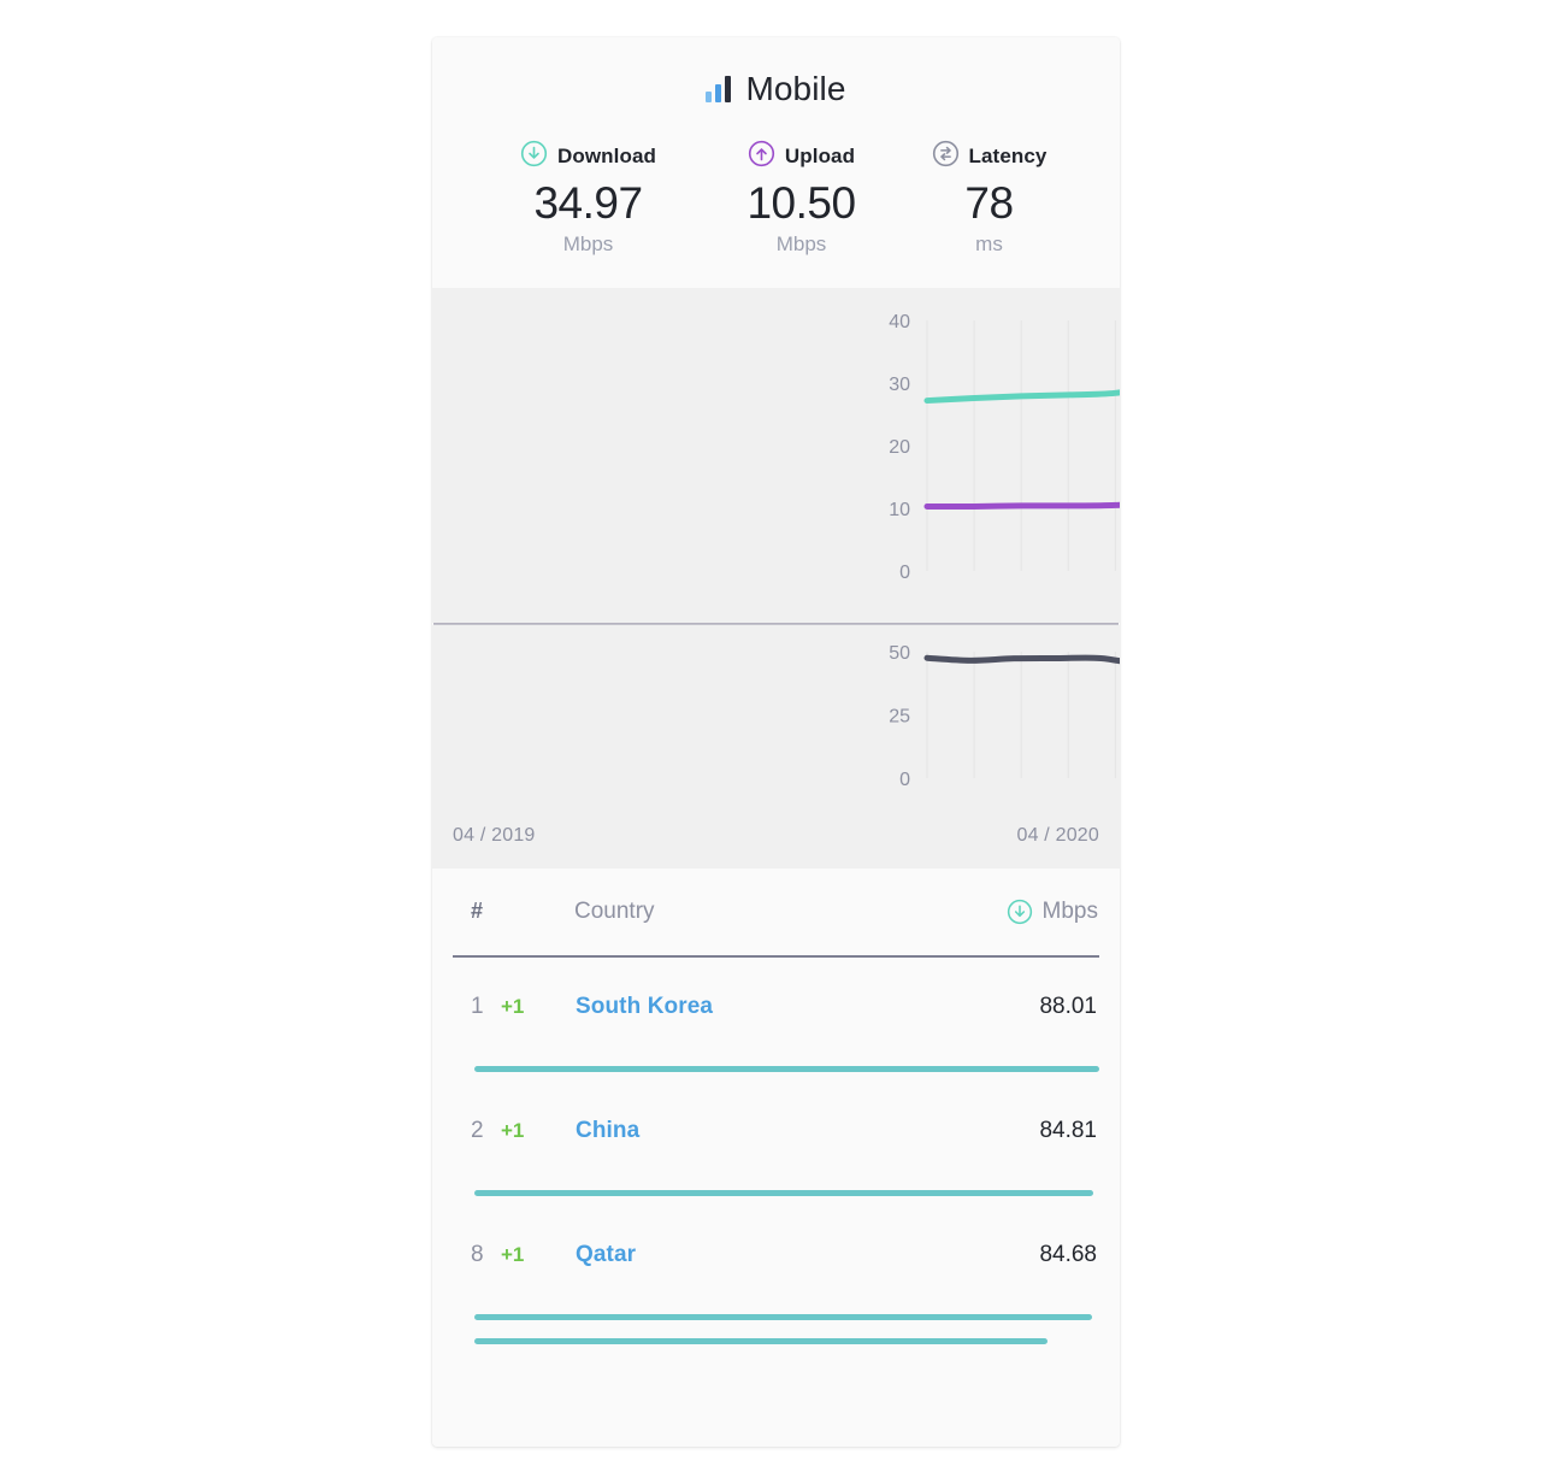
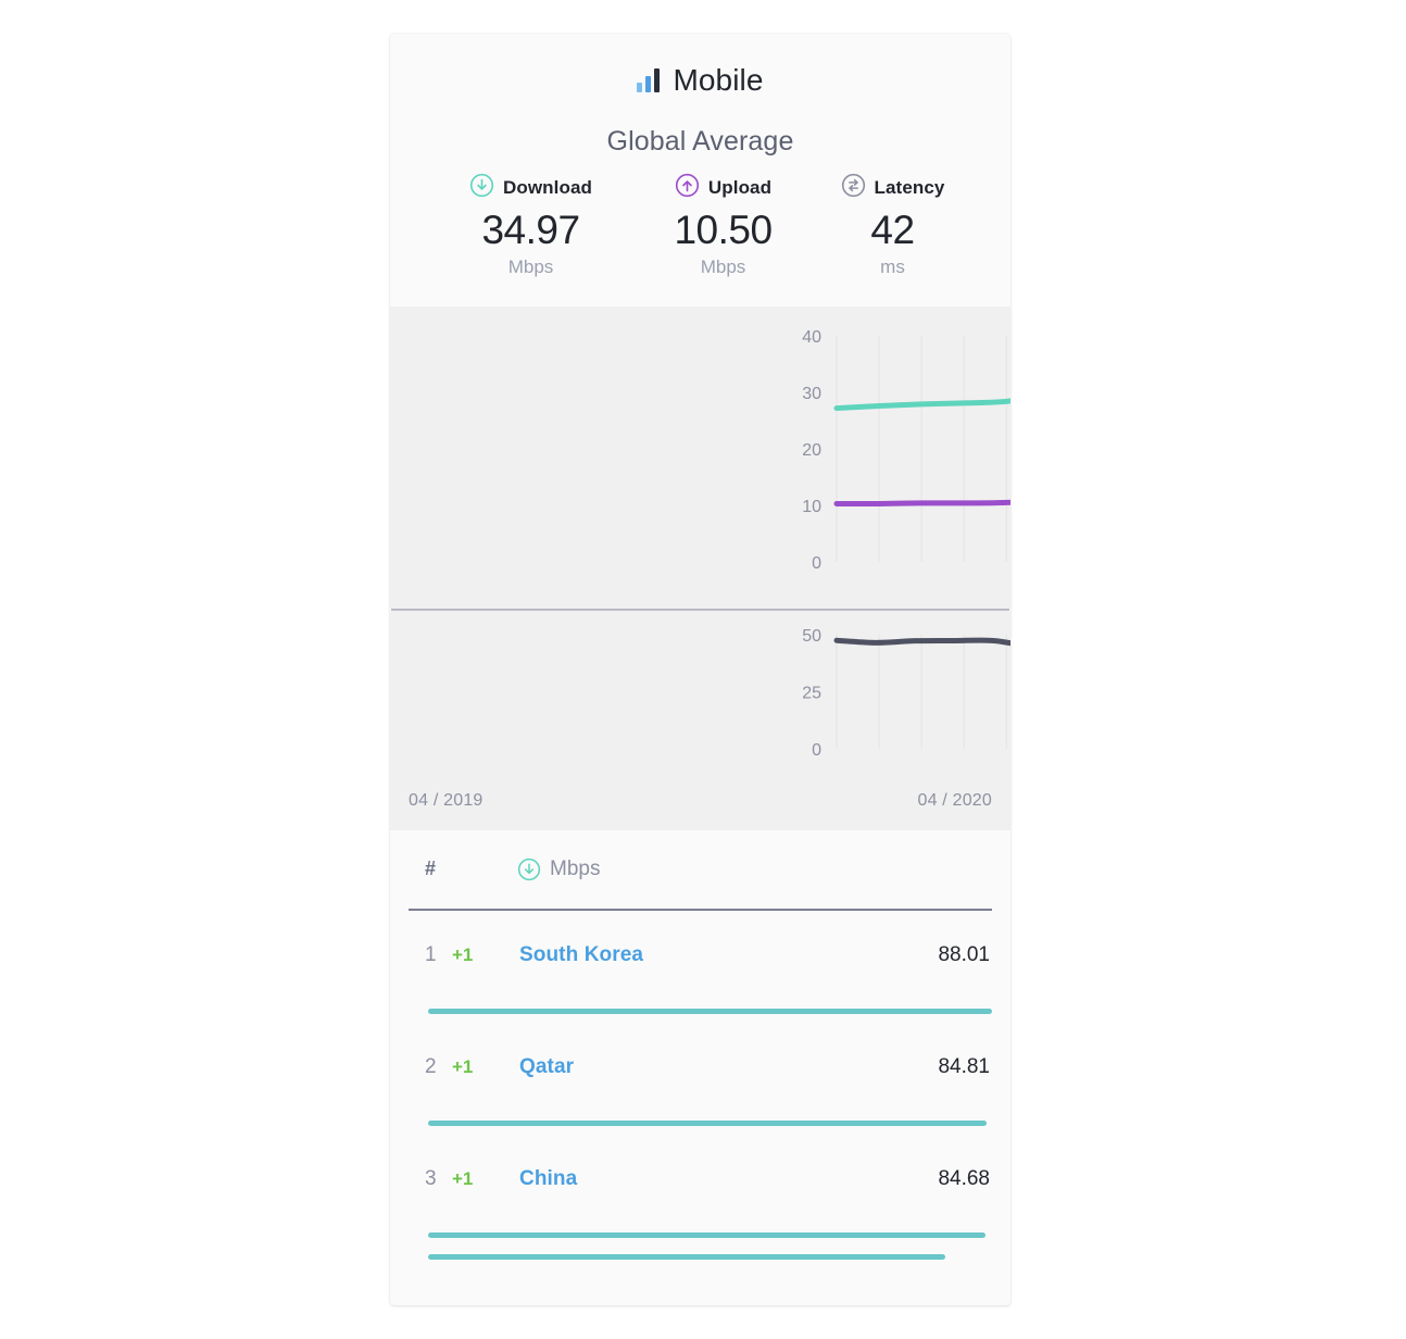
  Mobile
+ Global Average
  Download
  34.97
  Mbps
  Upload
  10.50
  Mbps
  Latency
- 78
+ 42
  ms
  40
  30
  20
  10
  0
  50
  25
  0
  04 / 2019
  04 / 2020
  #
- Country
  Mbps
  1
  +1
  South Korea
  88.01
  2
  +1
- China
+ Qatar
  84.81
- 8
+ 3
  +1
- Qatar
+ China
  84.68
